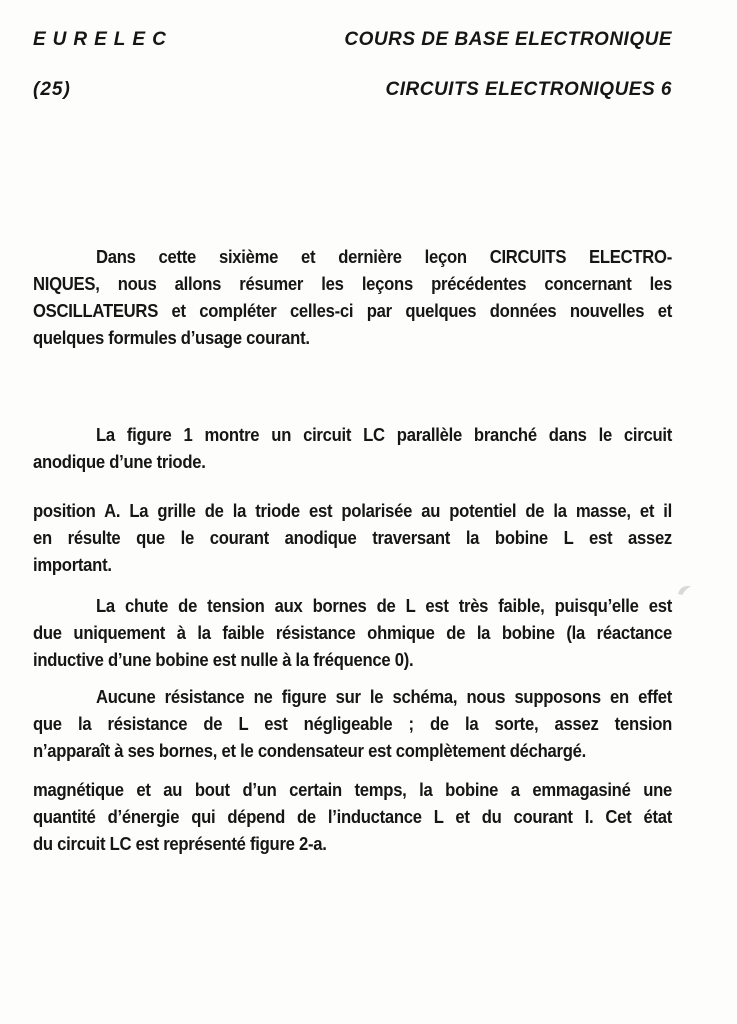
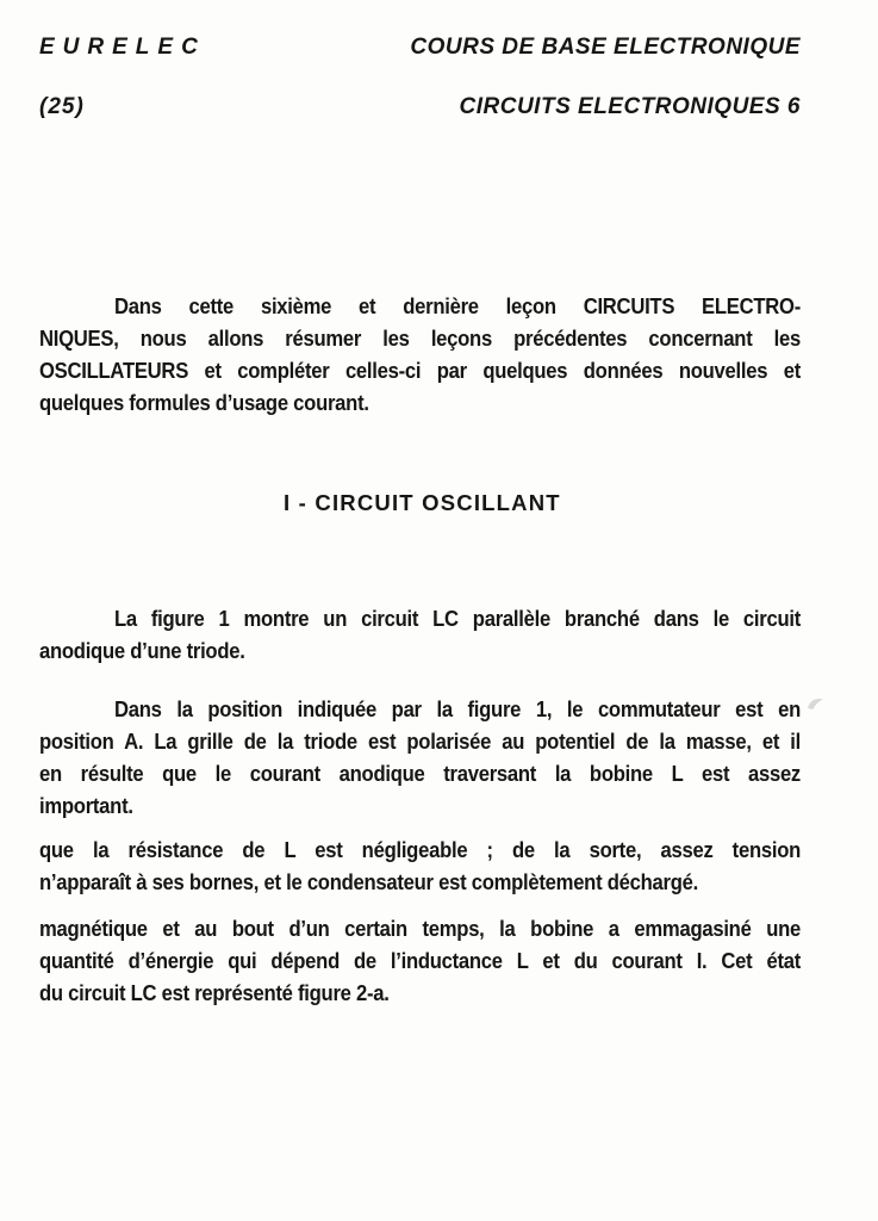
  EURELEC
  COURS DE BASE ELECTRONIQUE
  (25)
  CIRCUITS ELECTRONIQUES 6
  Dans cette sixième et dernière leçon CIRCUITS ELECTRO-
  NIQUES, nous allons résumer les leçons précédentes concernant les
  OSCILLATEURS et compléter celles-ci par quelques données nouvelles et
  quelques formules d’usage courant.
+ I - CIRCUIT OSCILLANT
  La figure 1 montre un circuit LC parallèle branché dans le circuit
  anodique d’une triode.
+ Dans la position indiquée par la figure 1, le commutateur est en
  position A. La grille de la triode est polarisée au potentiel de la masse, et il
  en résulte que le courant anodique traversant la bobine L est assez
  important.
- La chute de tension aux bornes de L est très faible, puisqu’elle est
- due uniquement à la faible résistance ohmique de la bobine (la réactance
- inductive d’une bobine est nulle à la fréquence 0).
- Aucune résistance ne figure sur le schéma, nous supposons en effet
  que la résistance de L est négligeable ; de la sorte, assez tension
  n’apparaît à ses bornes, et le condensateur est complètement déchargé.
  magnétique et au bout d’un certain temps, la bobine a emmagasiné une
  quantité d’énergie qui dépend de l’inductance L et du courant I. Cet état
  du circuit LC est représenté figure 2-a.
